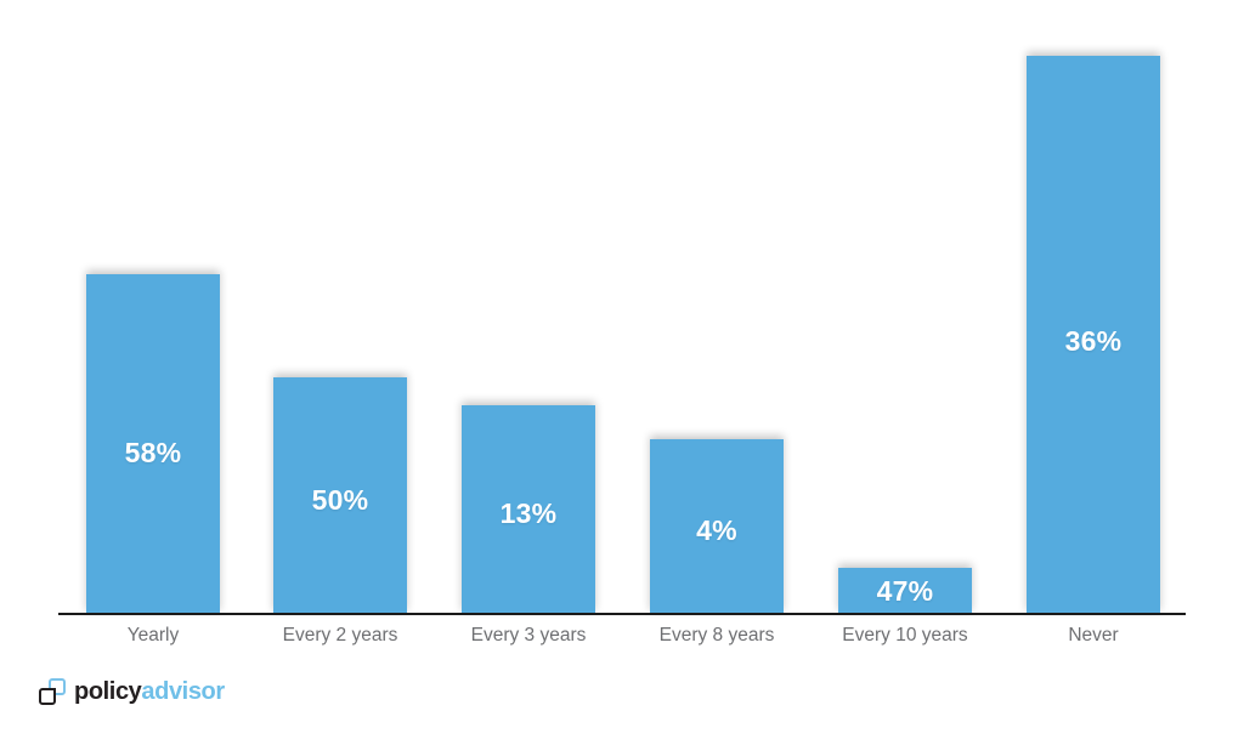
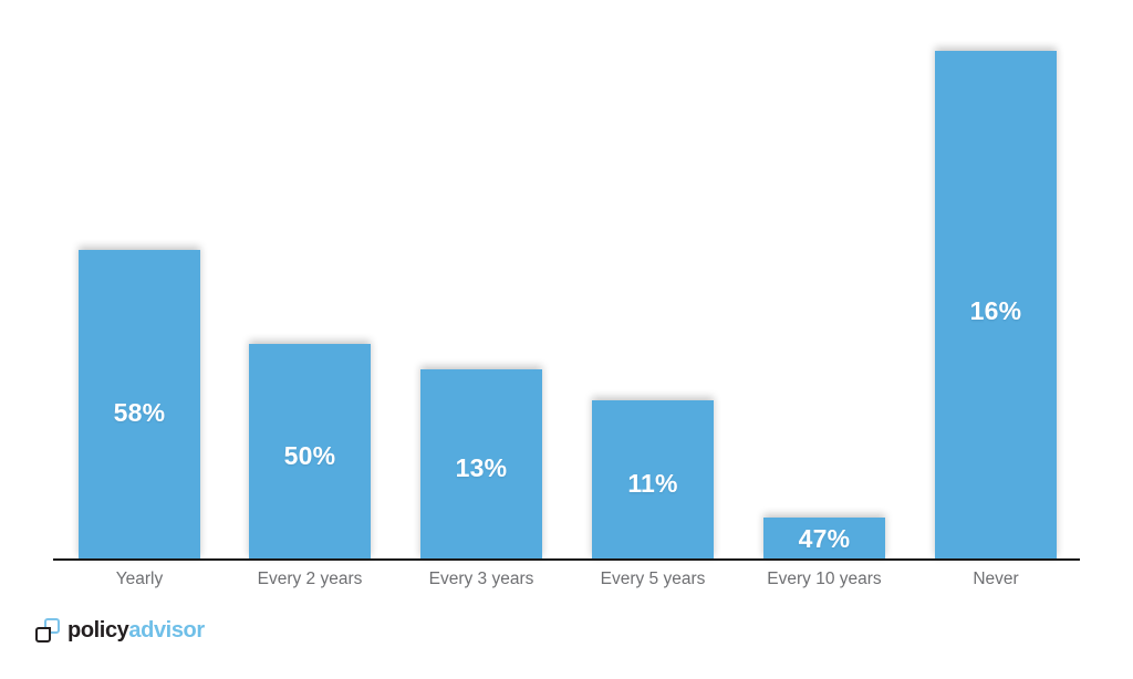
  58%
  50%
  13%
- 4%
+ 11%
  47%
- 36%
+ 16%
  Yearly
  Every 2 years
  Every 3 years
- Every 8 years
+ Every 5 years
  Every 10 years
  Never
  policyadvisor
